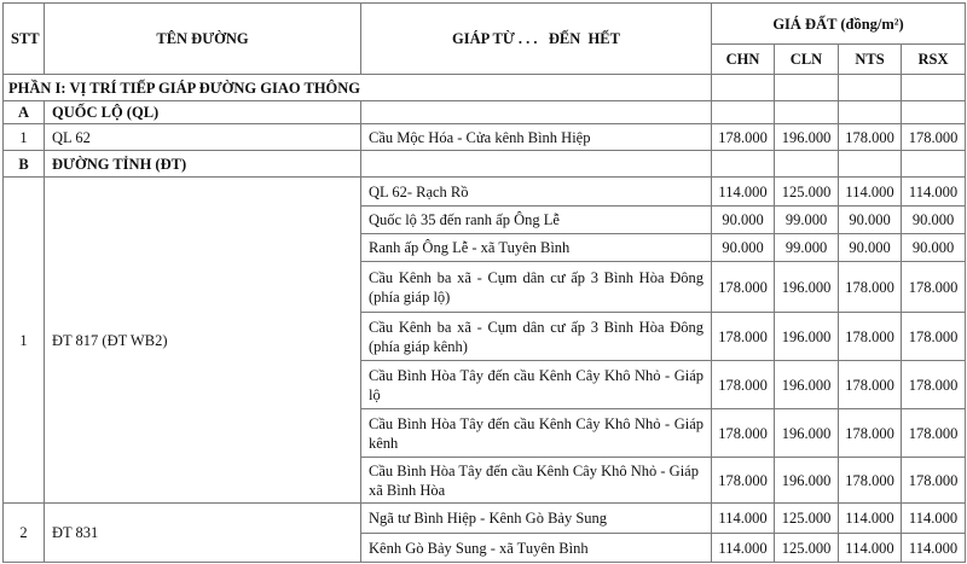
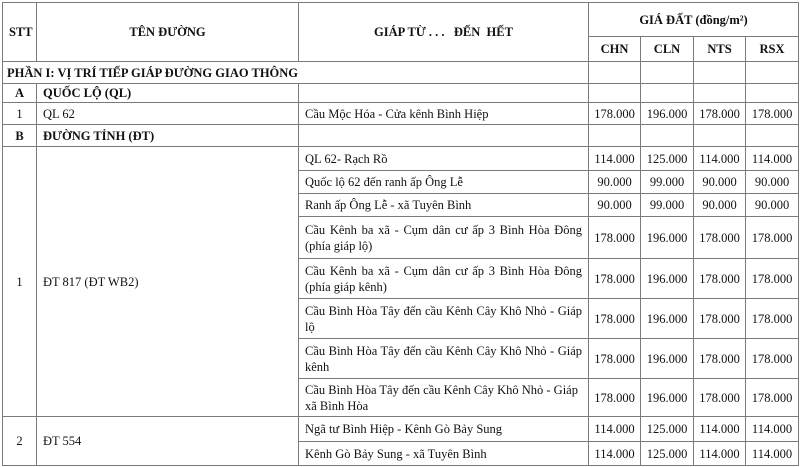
  STT	TÊN ĐƯỜNG	GIÁP TỪ . . . ĐẾN HẾT	GIÁ ĐẤT (đồng/m²)
  CHN	CLN	NTS	RSX
  PHẦN I: VỊ TRÍ TIẾP GIÁP ĐƯỜNG GIAO THÔNG
  A	QUỐC LỘ (QL)
  1	QL 62	Cầu Mộc Hóa - Cửa kênh Bình Hiệp	178.000	196.000	178.000	178.000
  B	ĐƯỜNG TỈNH (ĐT)
  1	ĐT 817 (ĐT WB2)	QL 62- Rạch Rồ	114.000	125.000	114.000	114.000
- Quốc lộ 35 đến ranh ấp Ông Lễ	90.000	99.000	90.000	90.000
+ Quốc lộ 62 đến ranh ấp Ông Lễ	90.000	99.000	90.000	90.000
  Ranh ấp Ông Lễ - xã Tuyên Bình	90.000	99.000	90.000	90.000
  Cầu Kênh ba xã - Cụm dân cư ấp 3 Bình Hòa Đông (phía giáp lộ)	178.000	196.000	178.000	178.000
  Cầu Kênh ba xã - Cụm dân cư ấp 3 Bình Hòa Đông (phía giáp kênh)	178.000	196.000	178.000	178.000
  Cầu Bình Hòa Tây đến cầu Kênh Cây Khô Nhỏ - Giáp lộ	178.000	196.000	178.000	178.000
  Cầu Bình Hòa Tây đến cầu Kênh Cây Khô Nhỏ - Giáp kênh	178.000	196.000	178.000	178.000
  Cầu Bình Hòa Tây đến cầu Kênh Cây Khô Nhỏ - Giáp xã Bình Hòa	178.000	196.000	178.000	178.000
- 2	ĐT 831	Ngã tư Bình Hiệp - Kênh Gò Bảy Sung	114.000	125.000	114.000	114.000
+ 2	ĐT 554	Ngã tư Bình Hiệp - Kênh Gò Bảy Sung	114.000	125.000	114.000	114.000
  Kênh Gò Bảy Sung - xã Tuyên Bình	114.000	125.000	114.000	114.000
